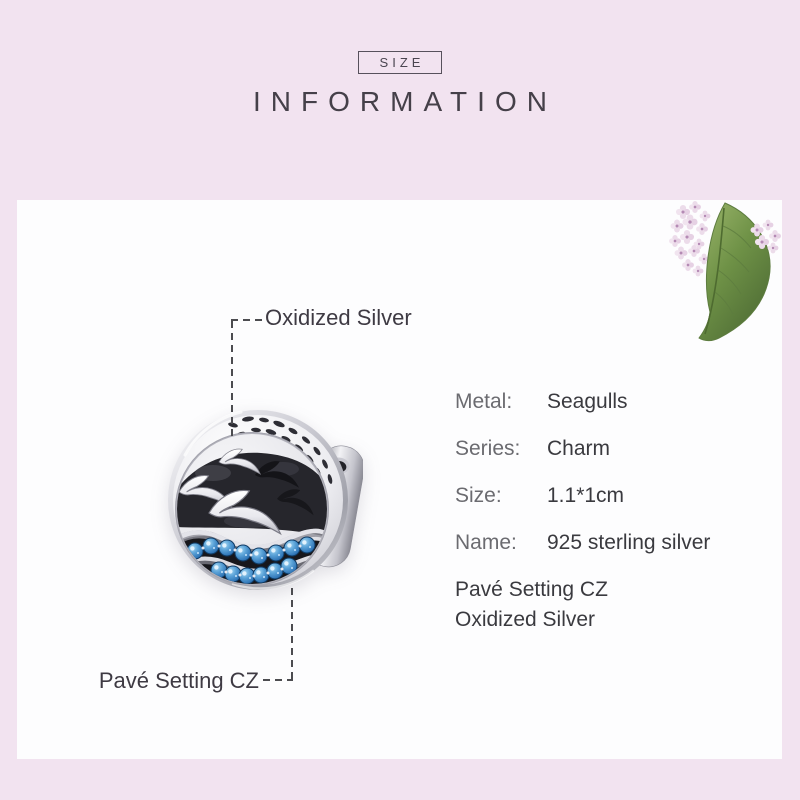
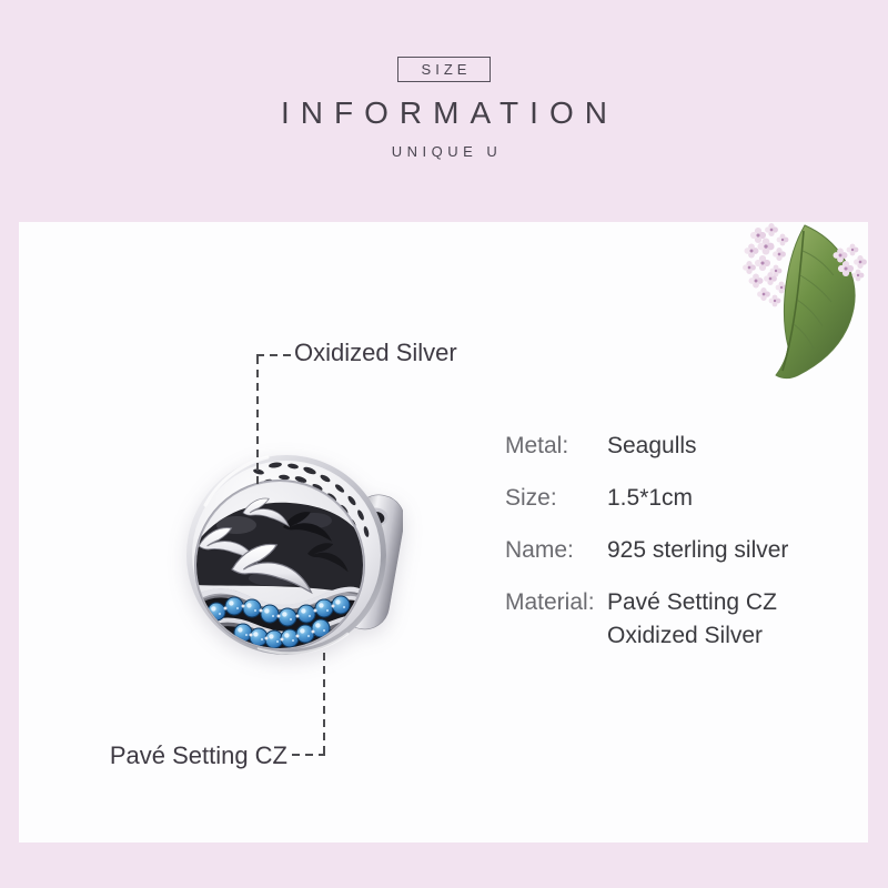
  SIZE
  INFORMATION
+ UNIQUE U
  Oxidized Silver
  Pavé Setting CZ
  Metal:
  Seagulls
- Series:
- Charm
  Size:
- 1.1*1cm
+ 1.5*1cm
  Name:
  925 sterling silver
+ Material:
  Pavé Setting CZ
  Oxidized Silver
